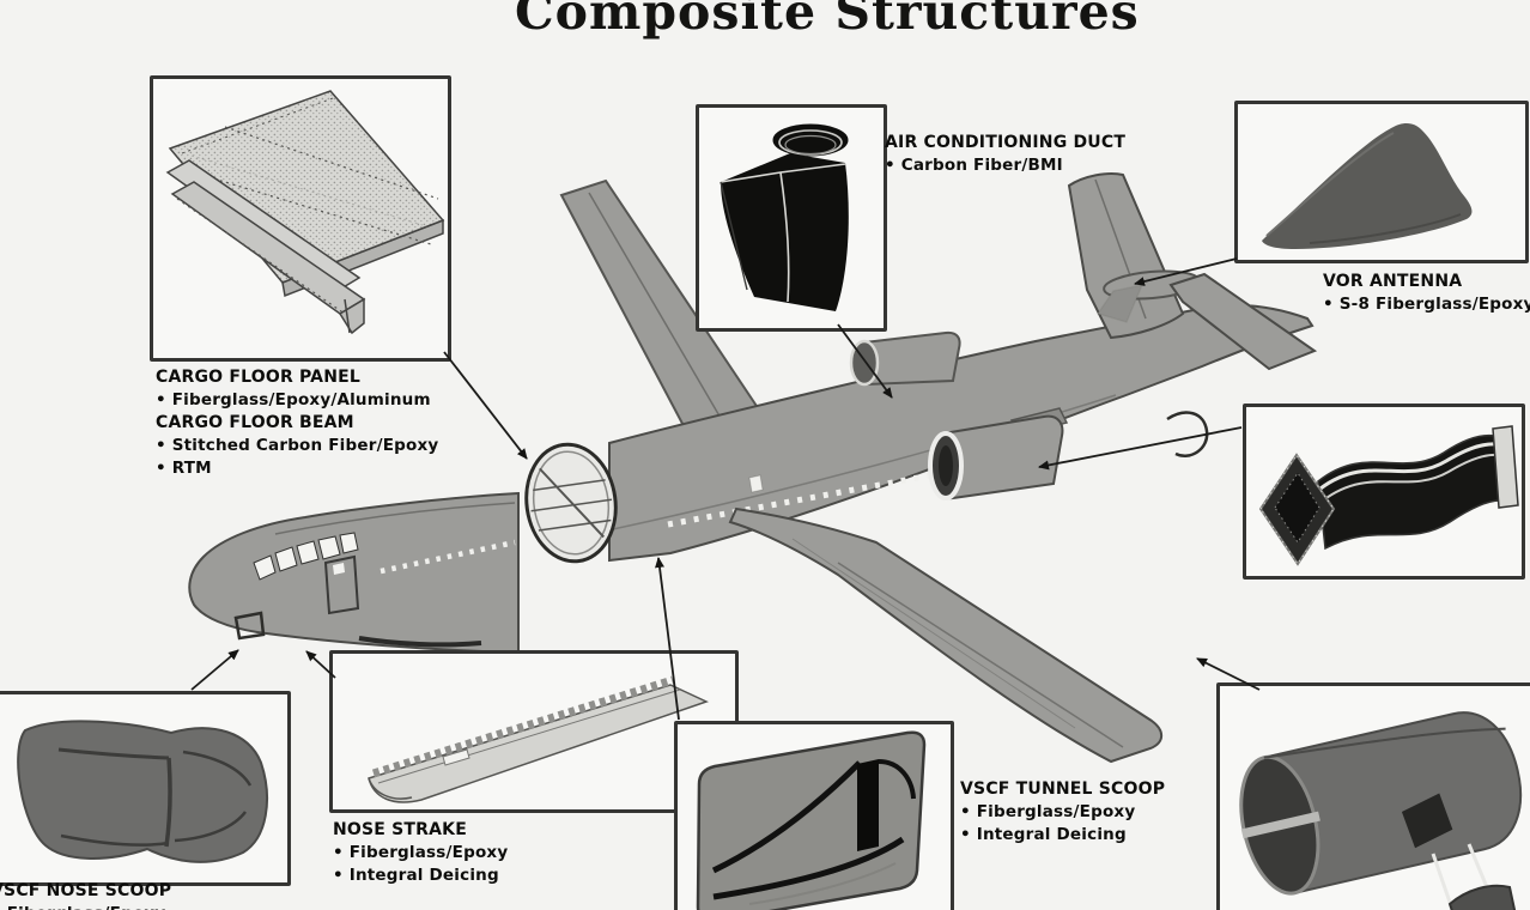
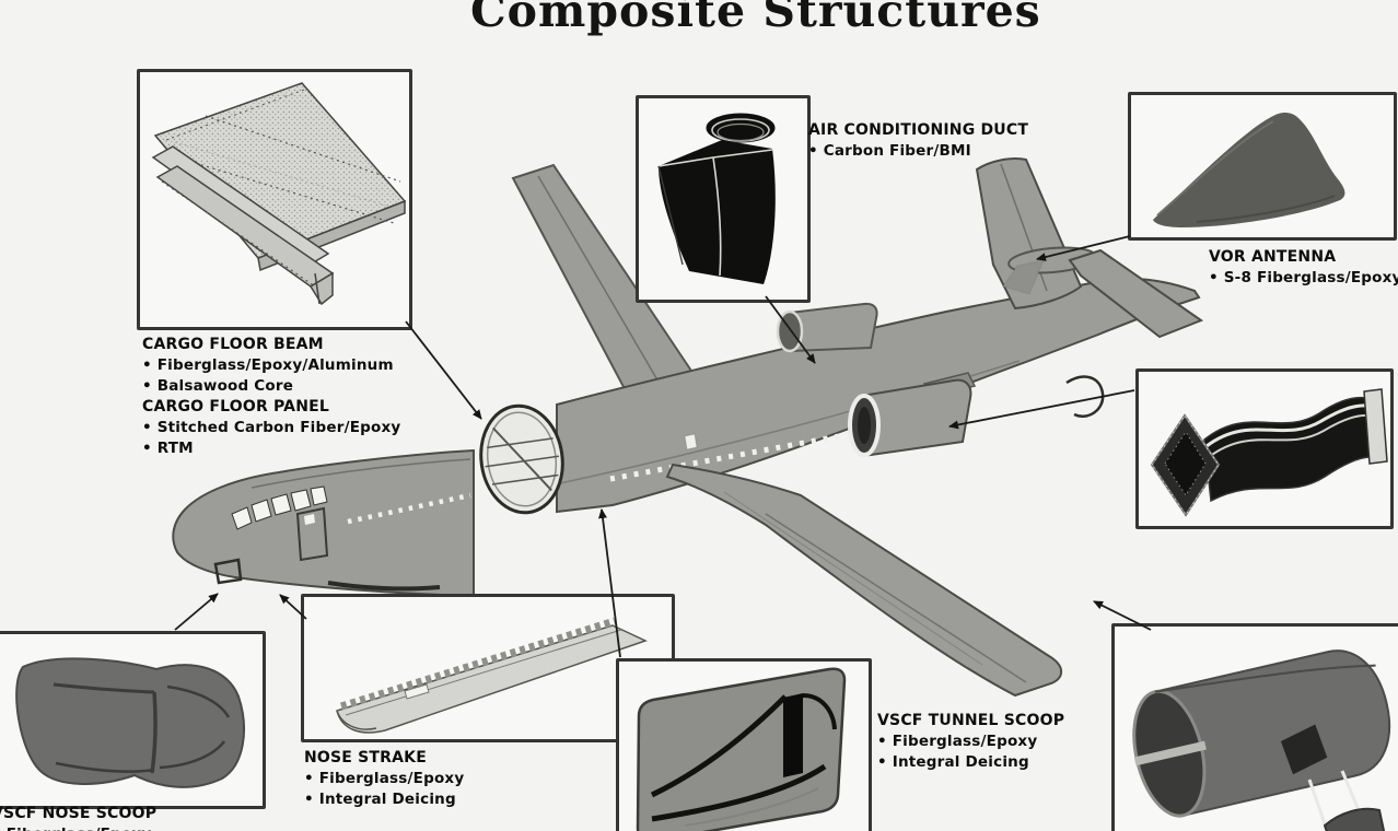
  Composite Structures
- CARGO FLOOR PANEL
+ CARGO FLOOR BEAM
  • Fiberglass/Epoxy/Aluminum
+ • Balsawood Core
- CARGO FLOOR BEAM
+ CARGO FLOOR PANEL
  • Stitched Carbon Fiber/Epoxy
  • RTM
  AIR CONDITIONING DUCT
  • Carbon Fiber/BMI
  VOR ANTENNA
  • S-8 Fiberglass/Epoxy
  NOSE STRAKE
  • Fiberglass/Epoxy
  • Integral Deicing
  SCF NOSE SCOOP
  VSCF TUNNEL SCOOP
  • Fiberglass/Epoxy
  • Integral Deicing
